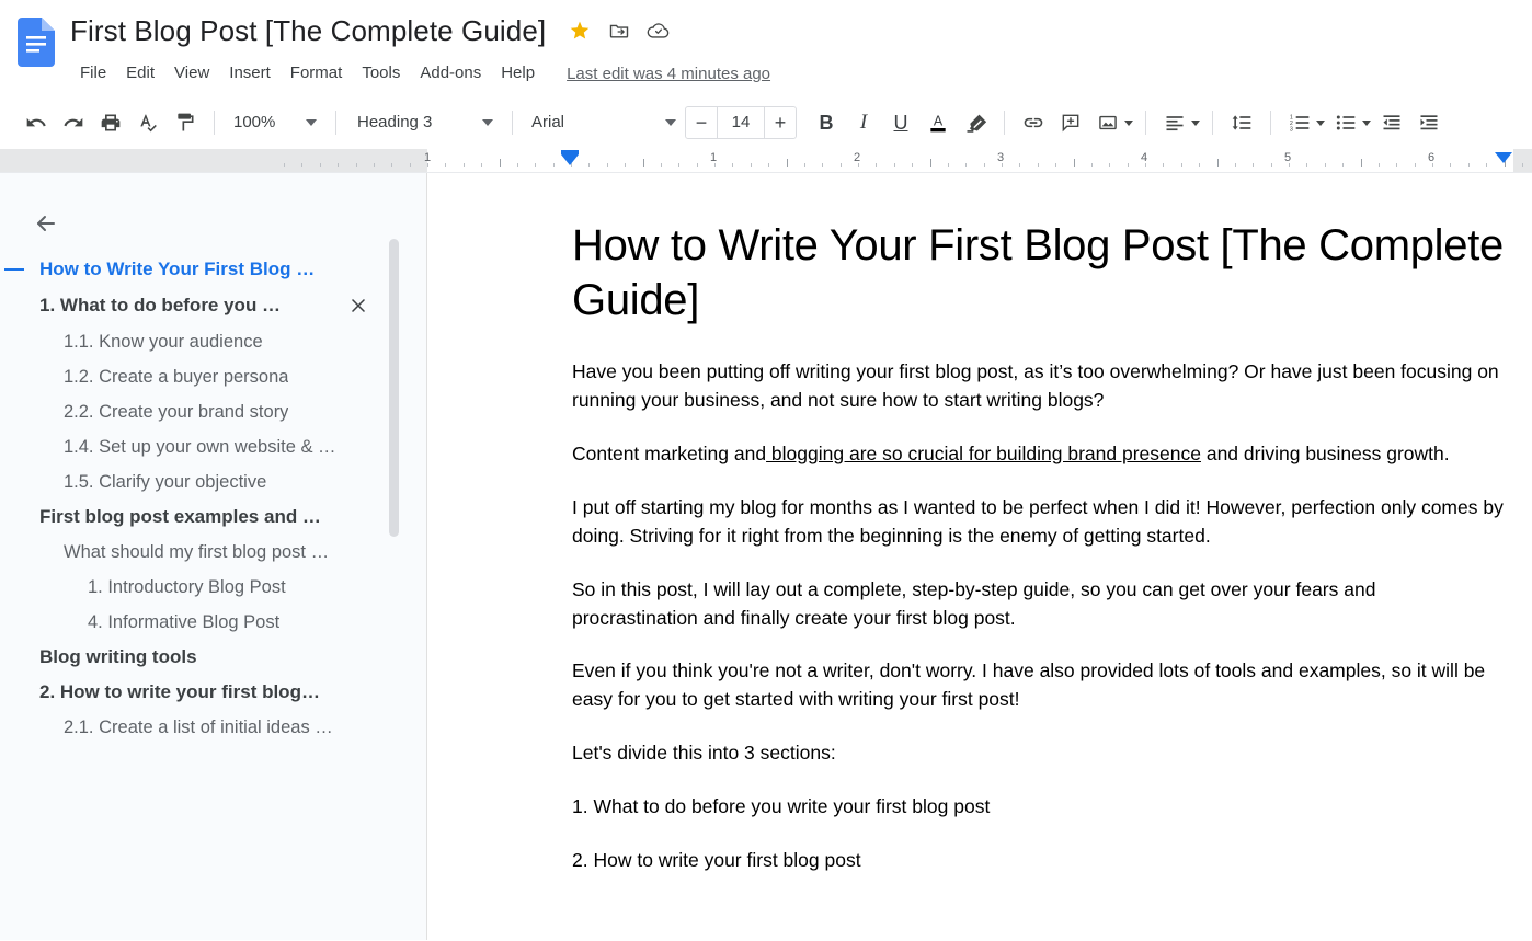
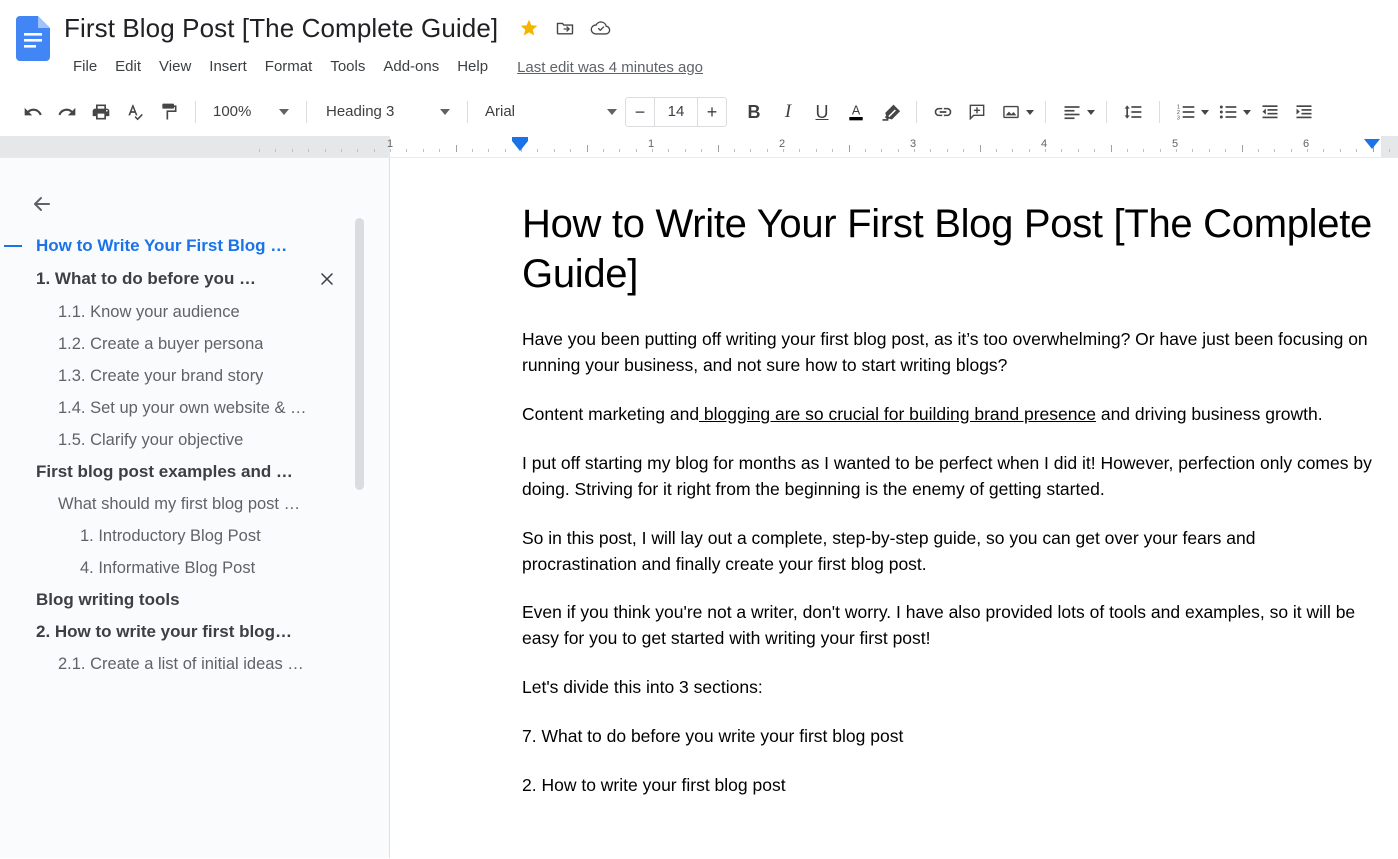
  First Blog Post [The Complete Guide]
  File
  Edit
  View
  Insert
  Format
  Tools
  Add-ons
  Help
  Last edit was 4 minutes ago
  100%
  Heading 3
  Arial
  −
  14
  +
  B
  I
  U
  A
  1
  1
  2
  3
  4
  5
  6
  How to Write Your First Blog …
  1. What to do before you …
  1.1. Know your audience
  1.2. Create a buyer persona
- 2.2. Create your brand story
+ 1.3. Create your brand story
  1.4. Set up your own website & …
  1.5. Clarify your objective
  First blog post examples and …
  What should my first blog post …
  1. Introductory Blog Post
  4. Informative Blog Post
  Blog writing tools
  2. How to write your first blog…
  2.1. Create a list of initial ideas …
  How to Write Your First Blog Post [The Complete Guide]
  Have you been putting off writing your first blog post, as it’s too overwhelming? Or have just been focusing on running your business, and not sure how to start writing blogs?
  Content marketing and blogging are so crucial for building brand presence and driving business growth.
  I put off starting my blog for months as I wanted to be perfect when I did it! However, perfection only comes by doing. Striving for it right from the beginning is the enemy of getting started.
  So in this post, I will lay out a complete, step-by-step guide, so you can get over your fears and procrastination and finally create your first blog post.
  Even if you think you're not a writer, don't worry. I have also provided lots of tools and examples, so it will be easy for you to get started with writing your first post!
  Let's divide this into 3 sections:
- 1. What to do before you write your first blog post
+ 7. What to do before you write your first blog post
  2. How to write your first blog post
